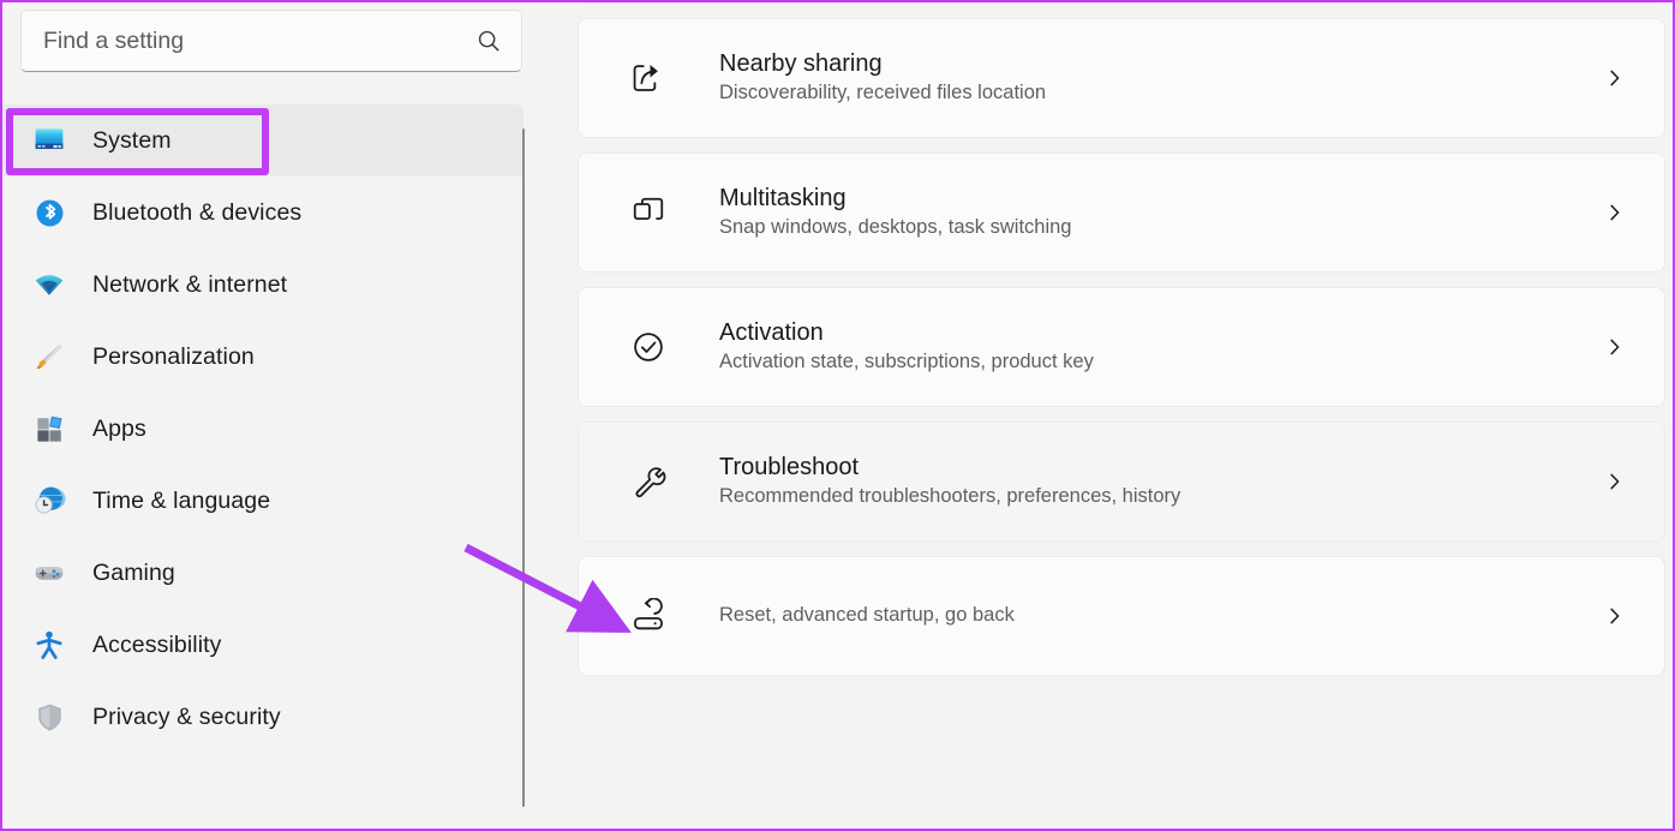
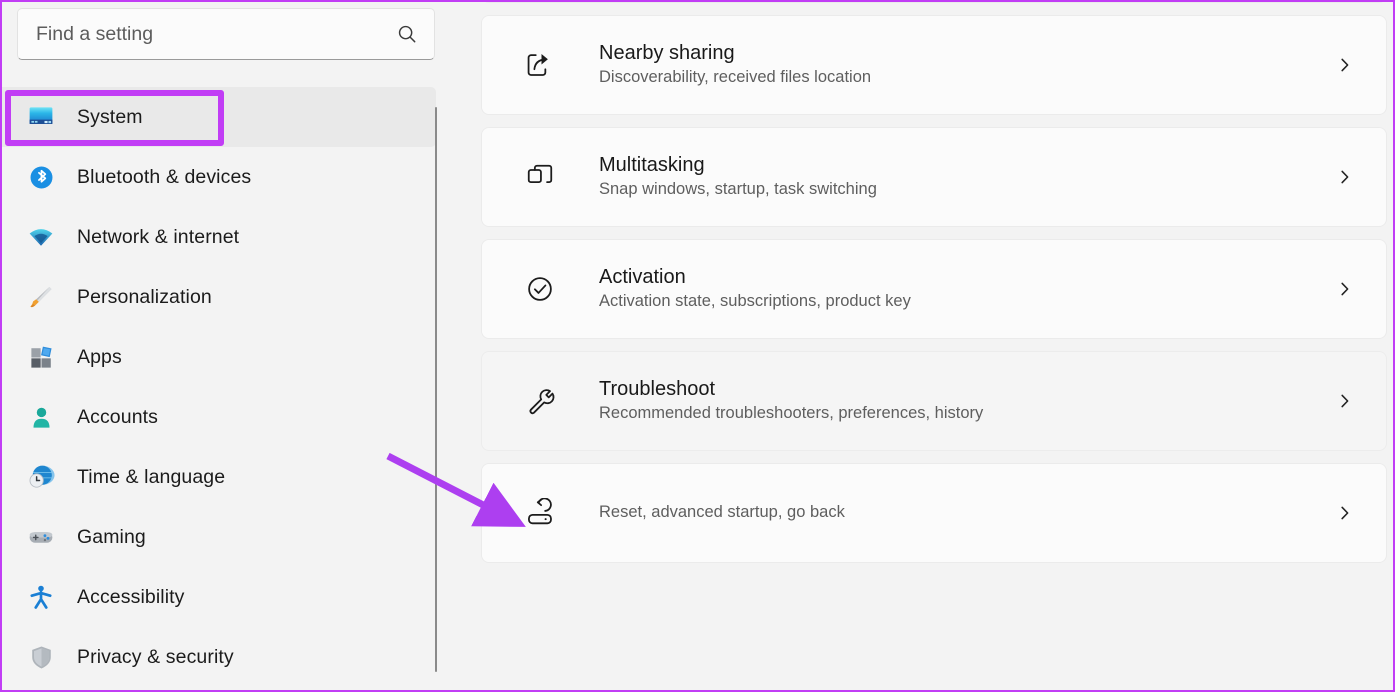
  Find a setting
  System
  Bluetooth & devices
  Network & internet
  Personalization
  Apps
+ Accounts
  Time & language
  Gaming
  Accessibility
  Privacy & security
  Nearby sharing
  Discoverability, received files location
  Multitasking
- Snap windows, desktops, task switching
+ Snap windows, startup, task switching
  Activation
  Activation state, subscriptions, product key
  Troubleshoot
  Recommended troubleshooters, preferences, history
  Reset, advanced startup, go back
